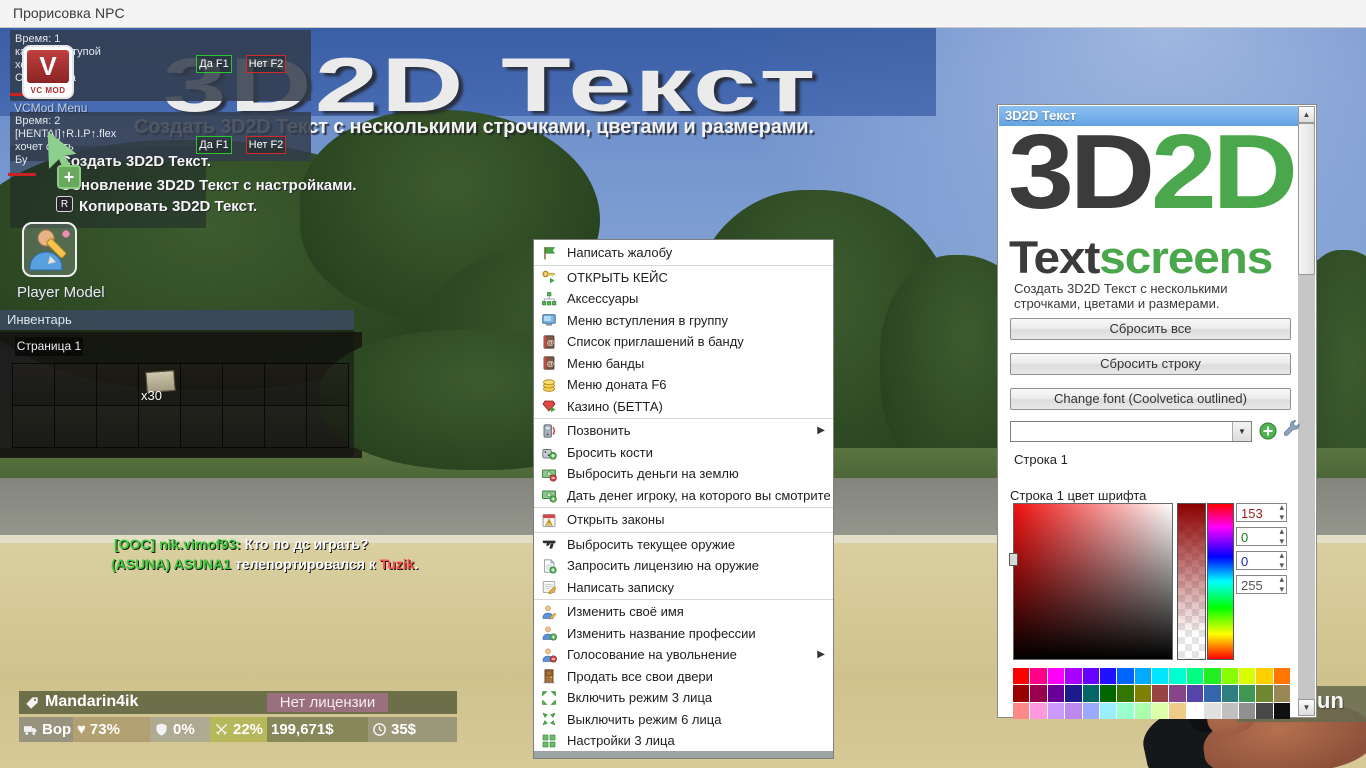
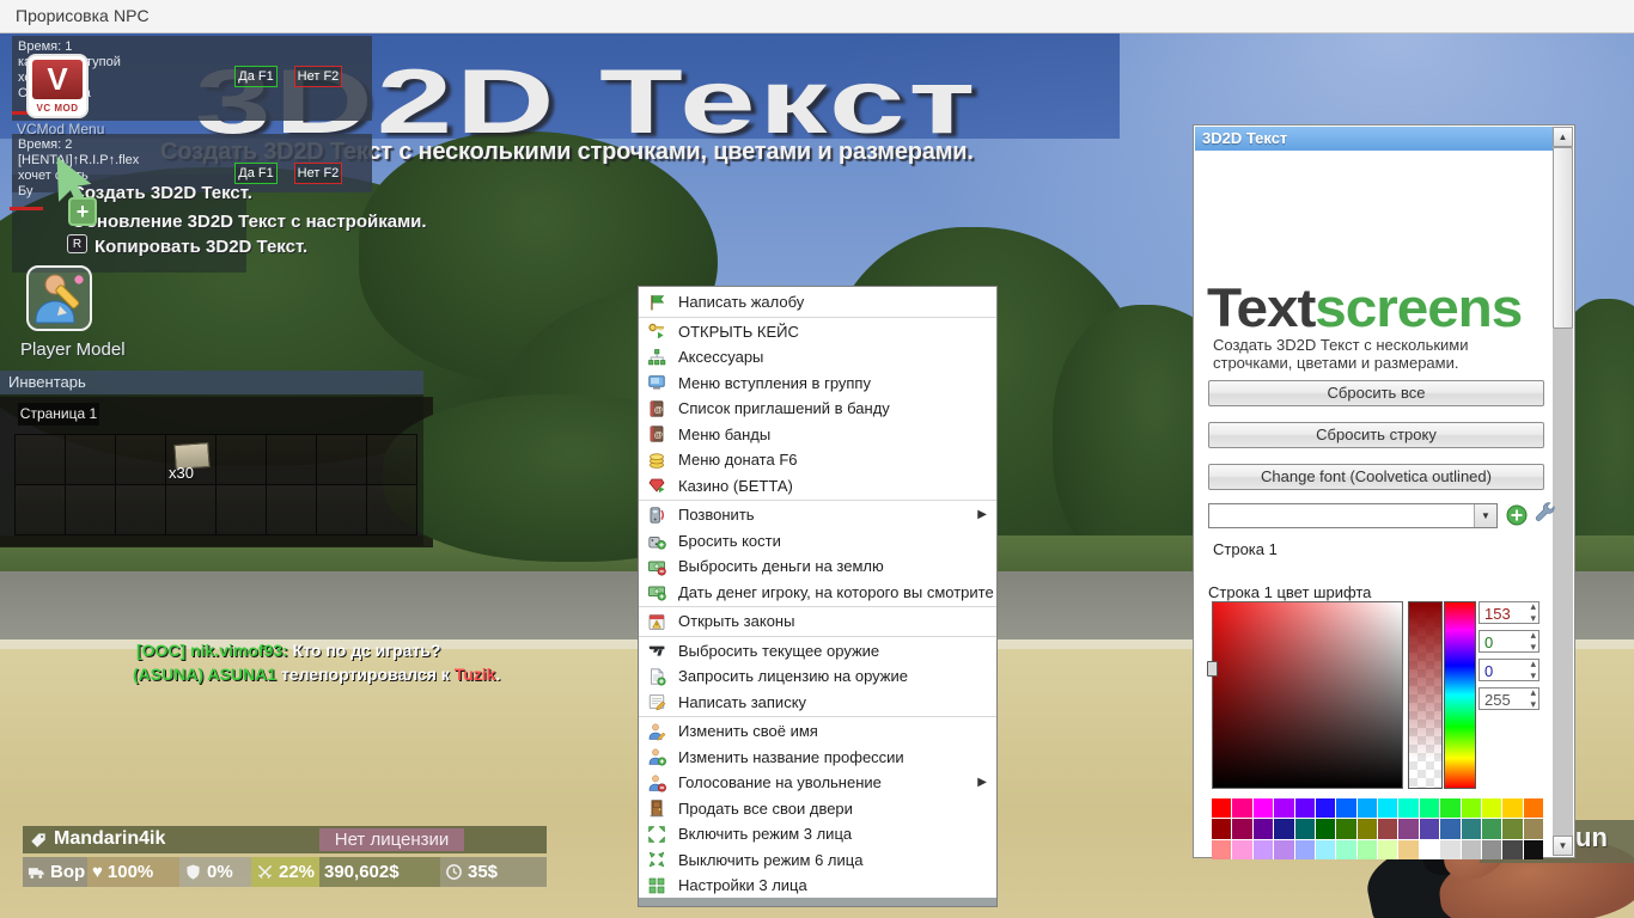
  3D2D Текст
  Создать 3D2D Текст с несколькими строчками, цветами и размерами.
  Время: 1
  Время: 2
  [HENTI]↑R.I.P↑.flex
  Бу
  Да F1
  Нет F2
  Да F1
  Нет F2
  V
  VC MOD
  VCMod Menu
  оздать 3D2D Текст.
  новление 3D2D Текст с настройками.
  R
  Копировать 3D2D Текст.
  +
  Player Model
  Инвентарь
  Страница 1
  x30
  [OOC] nik.vimof93: Кто по дс играть?
  (ASUNA) ASUNA1 телепортировался к Tuzik.
  Mandarin4ik
  Нет лицензии
  Вор
  ♥
- 73%
+ 100%
  0%
  22%
- 199,671$
+ 390,602$
  35$
  Написать жалобу
  ОТКРЫТЬ КЕЙС
  Аксессуары
  Меню вступления в группу
  @
  Список приглашений в банду
  @
  Меню банды
  Меню доната F6
  Казино (БЕТТА)
  Позвонить
  ▶
  Бросить кости
  Выбросить деньги на землю
  Дать денег игроку, на которого вы смотрите
  Открыть законы
  Выбросить текущее оружие
  Запросить лицензию на оружие
  Написать записку
  Изменить своё имя
  Изменить название профессии
  Голосование на увольнение
  ▶
  Продать все свои двери
  Включить режим 3 лица
  Выключить режим 6 лица
  Настройки 3 лица
  3D2D Текст
  ▲
  ▼
- 3D2D
  Textscreens
  Создать 3D2D Текст с несколькими строчками, цветами и размерами.
  Сбросить все
  Сбросить строку
  Change font (Coolvetica outlined)
  ▼
  Строка 1
  Строка 1 цвет шрифта
  153
  ▴
  ▾
  0
  ▴
  ▾
  0
  ▴
  ▾
  255
  ▴
  ▾
  un
  Прорисовка
  NPC
